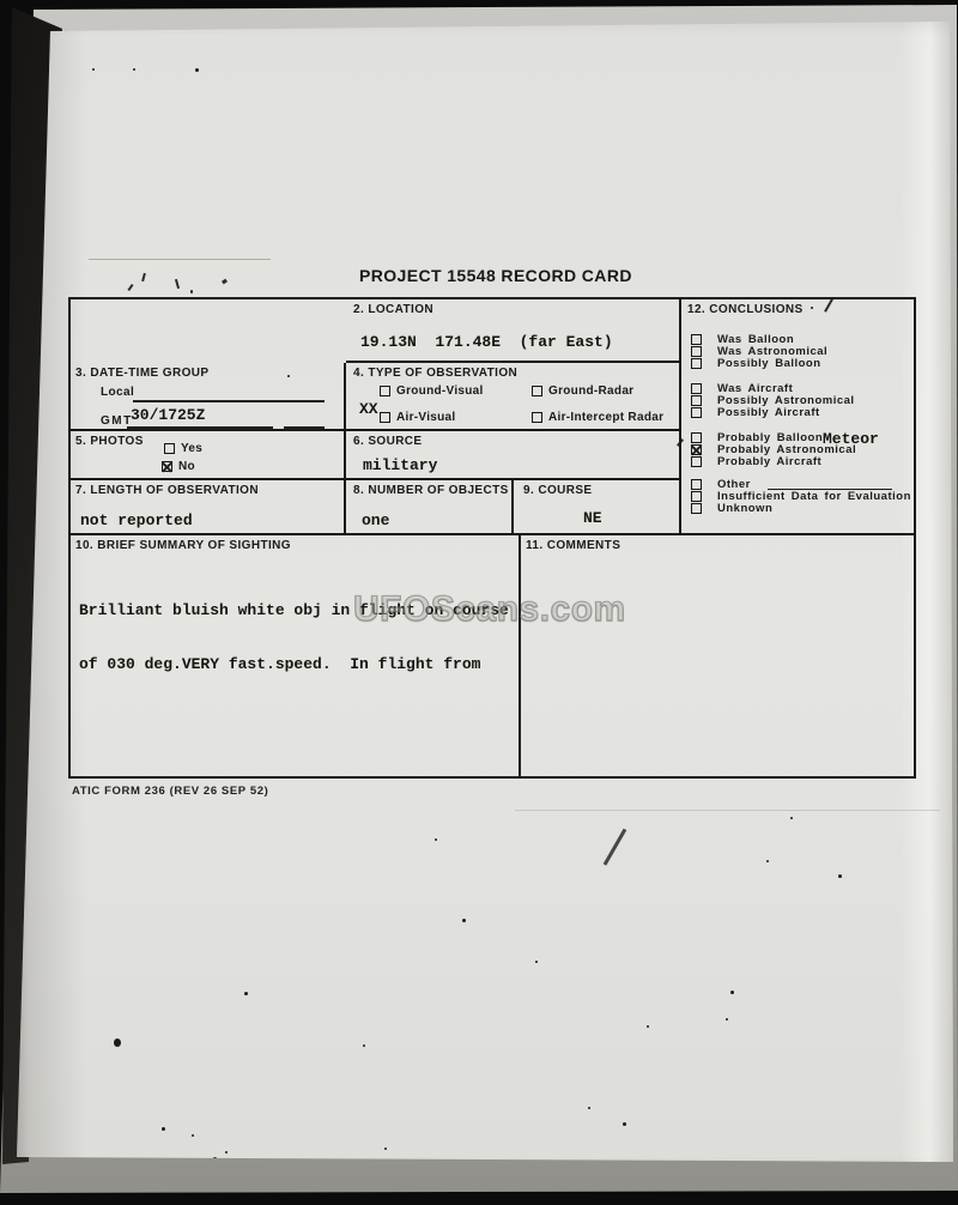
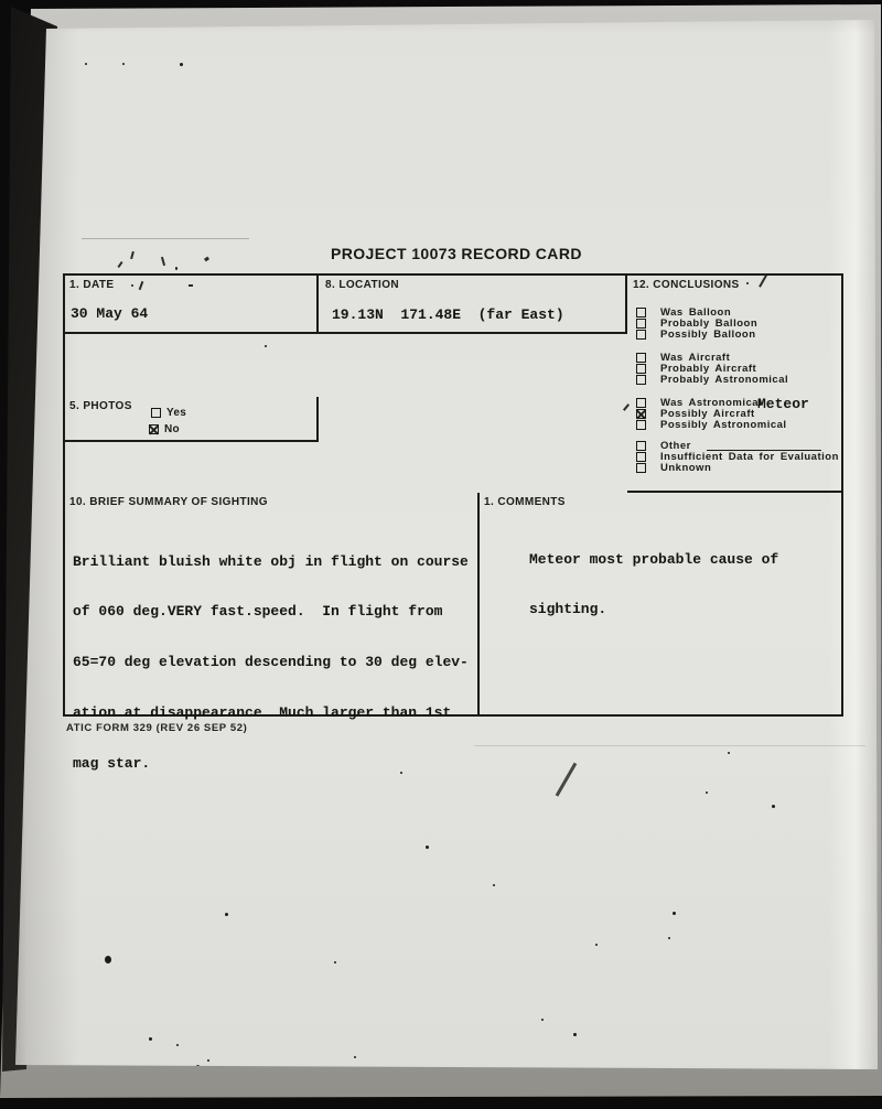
- PROJECT 15548 RECORD CARD
+ PROJECT 10073 RECORD CARD
+ 1. DATE
+ 30 May 64
- 2. LOCATION
+ 8. LOCATION
  19.13N 171.48E (far East)
  12. CONCLUSIONS
  Was Balloon
- Was Astronomical
+ Probably Balloon
  Possibly Balloon
  Was Aircraft
- Possibly Astronomical
+ Probably Aircraft
- Possibly Aircraft
+ Probably Astronomical
- Probably Balloon
+ Was Astronomical
- Probably Astronomical
+ Possibly Aircraft
- Probably Aircraft
+ Possibly Astronomical
  Meteor
  Other
  Insufficient Data for Evaluation
  Unknown
- 3. DATE-TIME GROUP
- Local
- GMT
- 30/1725Z
- 4. TYPE OF OBSERVATION
- Ground-Visual
- Ground-Radar
- XX
- Air-Visual
- Air-Intercept Radar
  5. PHOTOS
  Yes
  No
- 6. SOURCE
- military
- 7. LENGTH OF OBSERVATION
- not reported
- 8. NUMBER OF OBJECTS
- one
- 9. COURSE
- NE
  10. BRIEF SUMMARY OF SIGHTING
  Brilliant bluish white obj in flight on course
- of 030 deg.VERY fast.speed. In flight from
+ of 060 deg.VERY fast.speed. In flight from
+ 65=70 deg elevation descending to 30 deg elev-
+ ation at disappearance. Much larger than 1st
+ mag star.
- 11. COMMENTS
+ 1. COMMENTS
+ Meteor most probable cause of
+ sighting.
- ATIC FORM 236 (REV 26 SEP 52)
+ ATIC FORM 329 (REV 26 SEP 52)
- UFOScans.com
